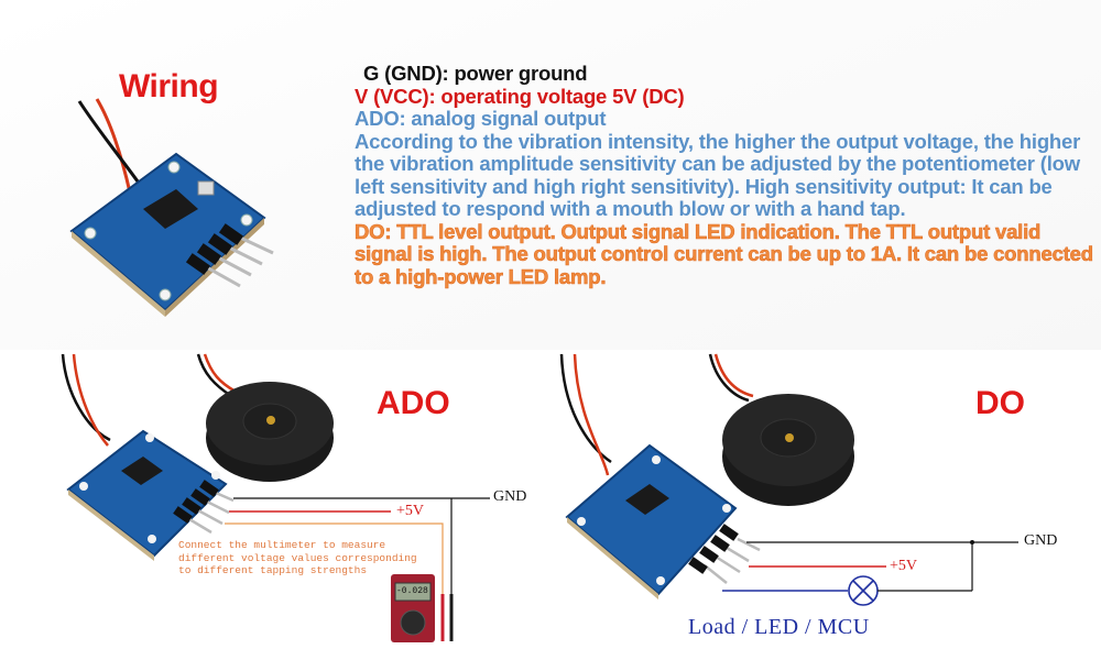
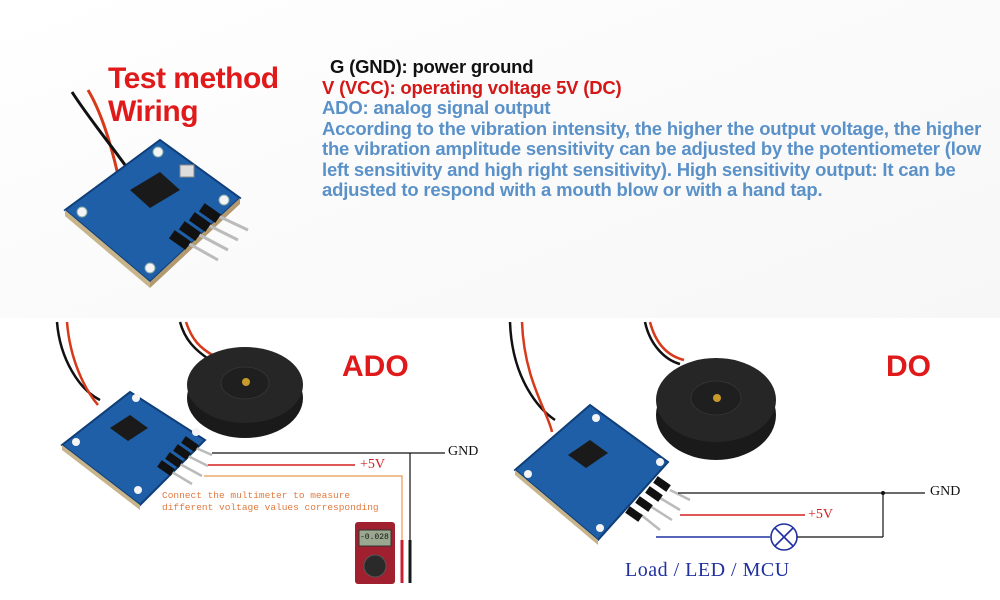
+ Test method
  Wiring
  G (GND): power ground
  V (VCC): operating voltage 5V (DC)
  ADO: analog signal output
  According to the vibration intensity, the higher the output voltage, the higher the vibration amplitude sensitivity can be adjusted by the potentiometer (low left sensitivity and high right sensitivity). High sensitivity output: It can be adjusted to respond with a mouth blow or with a hand tap.
- DO: TTL level output. Output signal LED indication. The TTL output valid signal is high. The output control current can be up to 1A. It can be connected to a high-power LED lamp.
  ADO
  GND
  +5V
  Connect the multimeter to measure
  different voltage values corresponding
- to different tapping strengths
  -0.028
  DO
  GND
  +5V
  Load / LED / MCU
